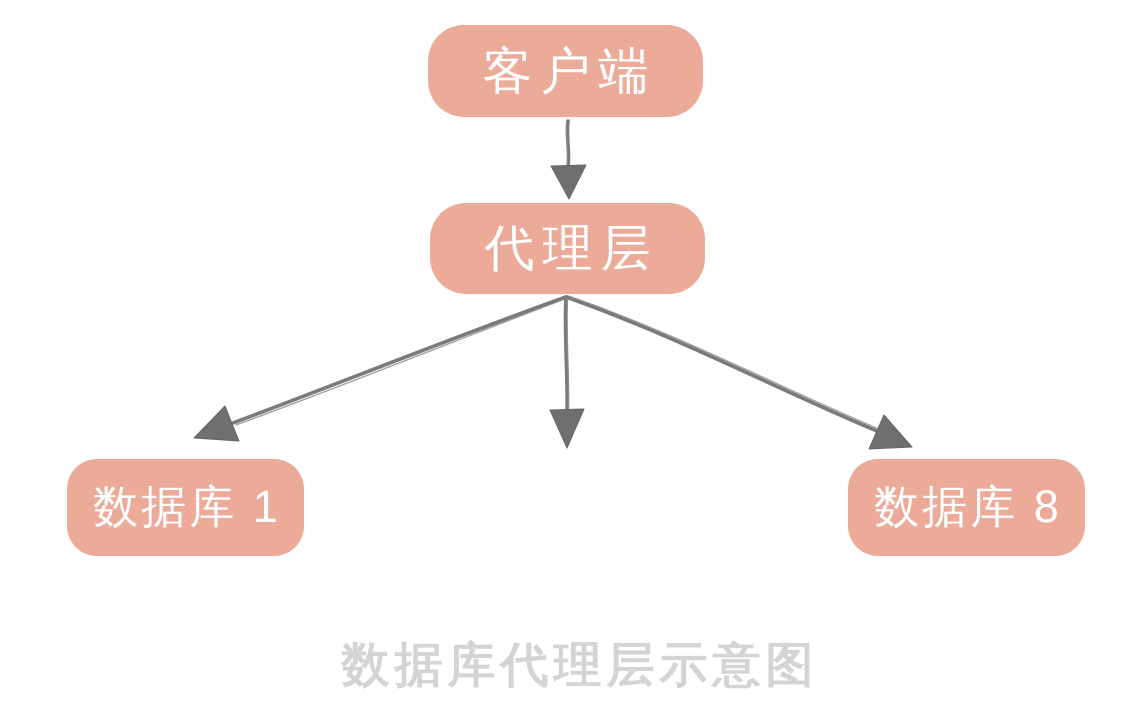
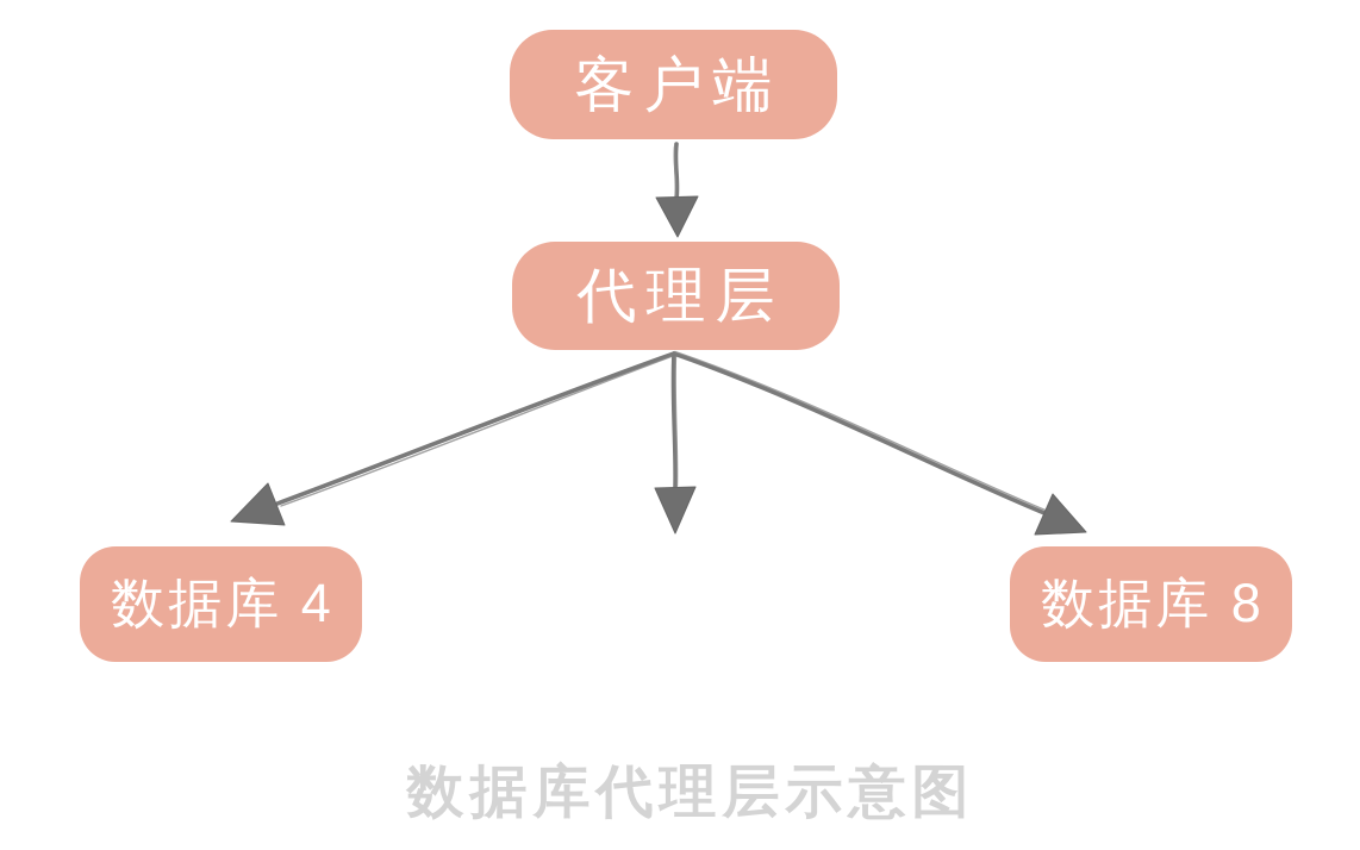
  客户端
  代理层
- 数据库 1
+ 数据库 4
  数据库 8
  数据库代理层示意图
